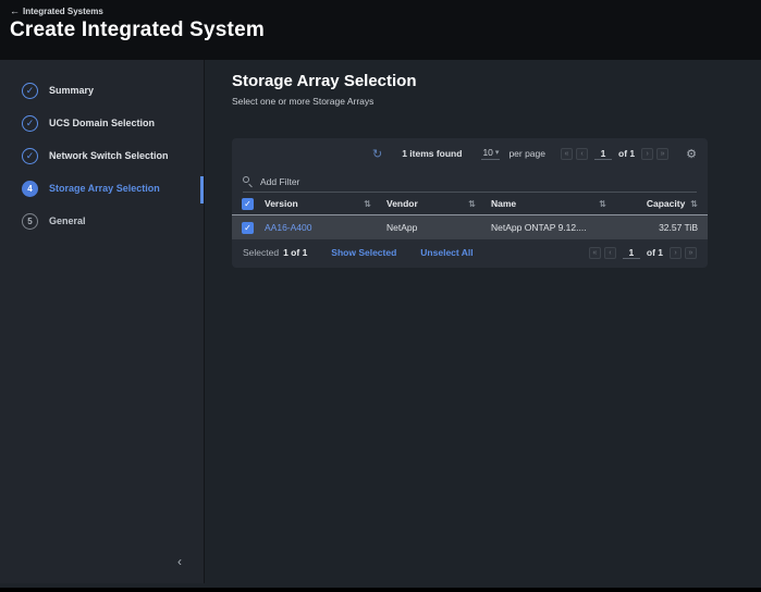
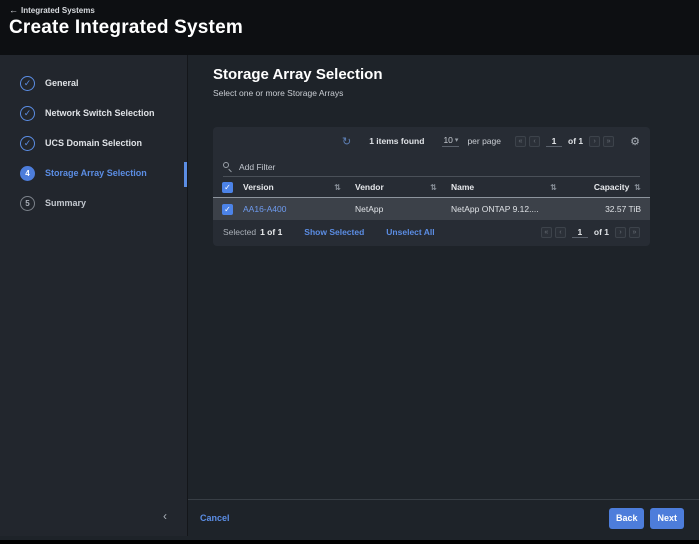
  ←
  Integrated Systems
  Create Integrated System
  ✓
- Summary
+ General
  ✓
- UCS Domain Selection
+ Network Switch Selection
  ✓
- Network Switch Selection
+ UCS Domain Selection
  4
  Storage Array Selection
  5
- General
+ Summary
  ‹
  Storage Array Selection
  Select one or more Storage Arrays
  ↻
  1 items found
  10
  per page
  1
  of 1
  ⚙
  Add Filter
  ✓
  Version
  ⇅
  Vendor
  ⇅
  Name
  ⇅
  Capacity
  ⇅
  ✓
  AA16-A400
  NetApp
  NetApp ONTAP 9.12....
  32.57 TiB
  Selected 1 of 1
  Show Selected
  Unselect All
  1
  of 1
+ Cancel
+ Back
+ Next
